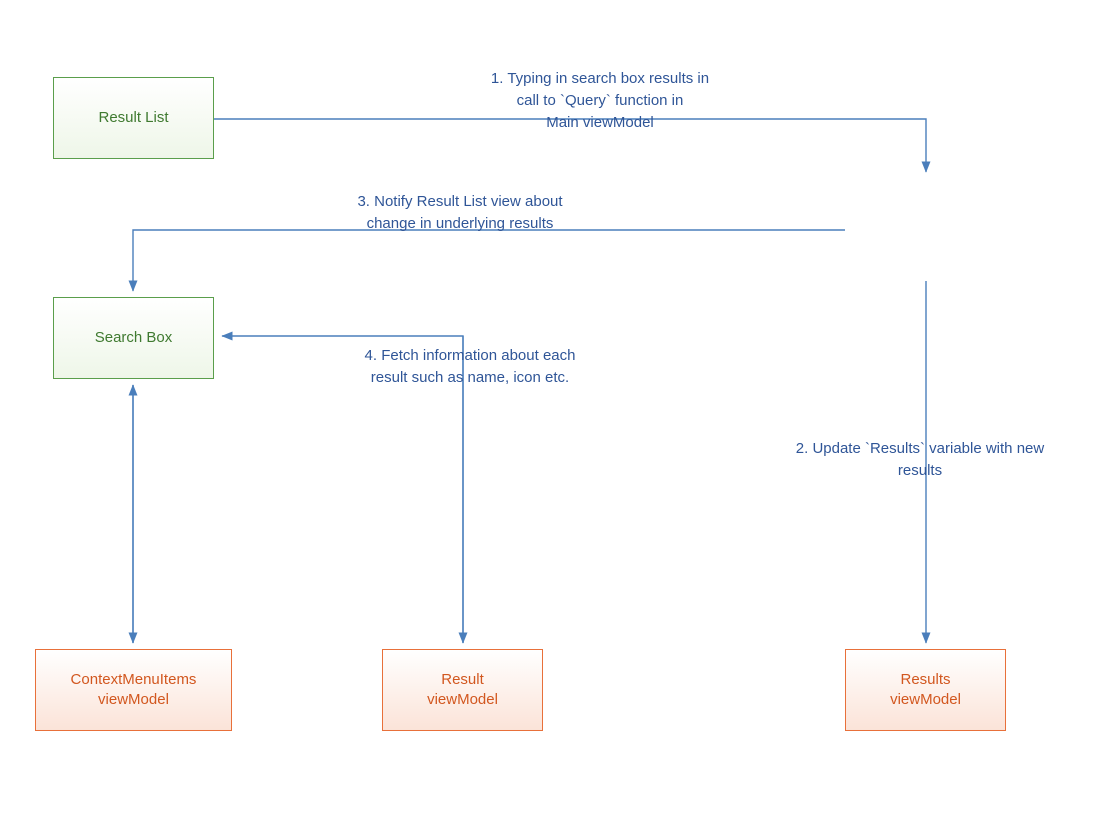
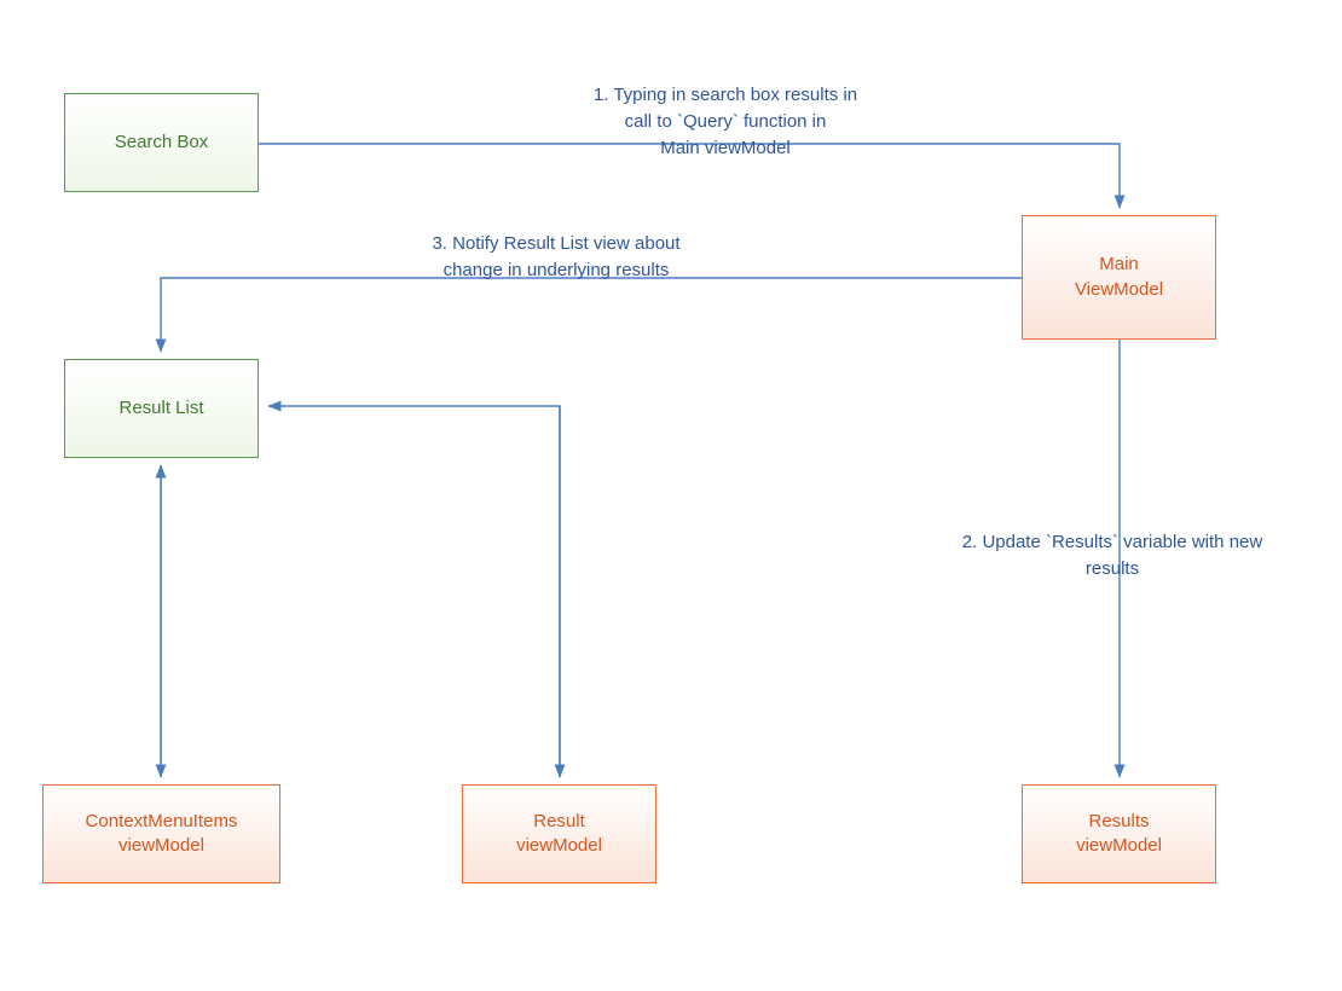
- Result List
+ Search Box
+ Main
+ ViewModel
- Search Box
+ Result List
  ContextMenuItems
  viewModel
  Result
  viewModel
  Results
  viewModel
  1. Typing in search box results in
  call to `Query` function in
  Main viewModel
  2. Update `Results` variable with new
  results
  3. Notify Result List view about
  change in underlying results
- 4. Fetch information about each
- result such as name, icon etc.
